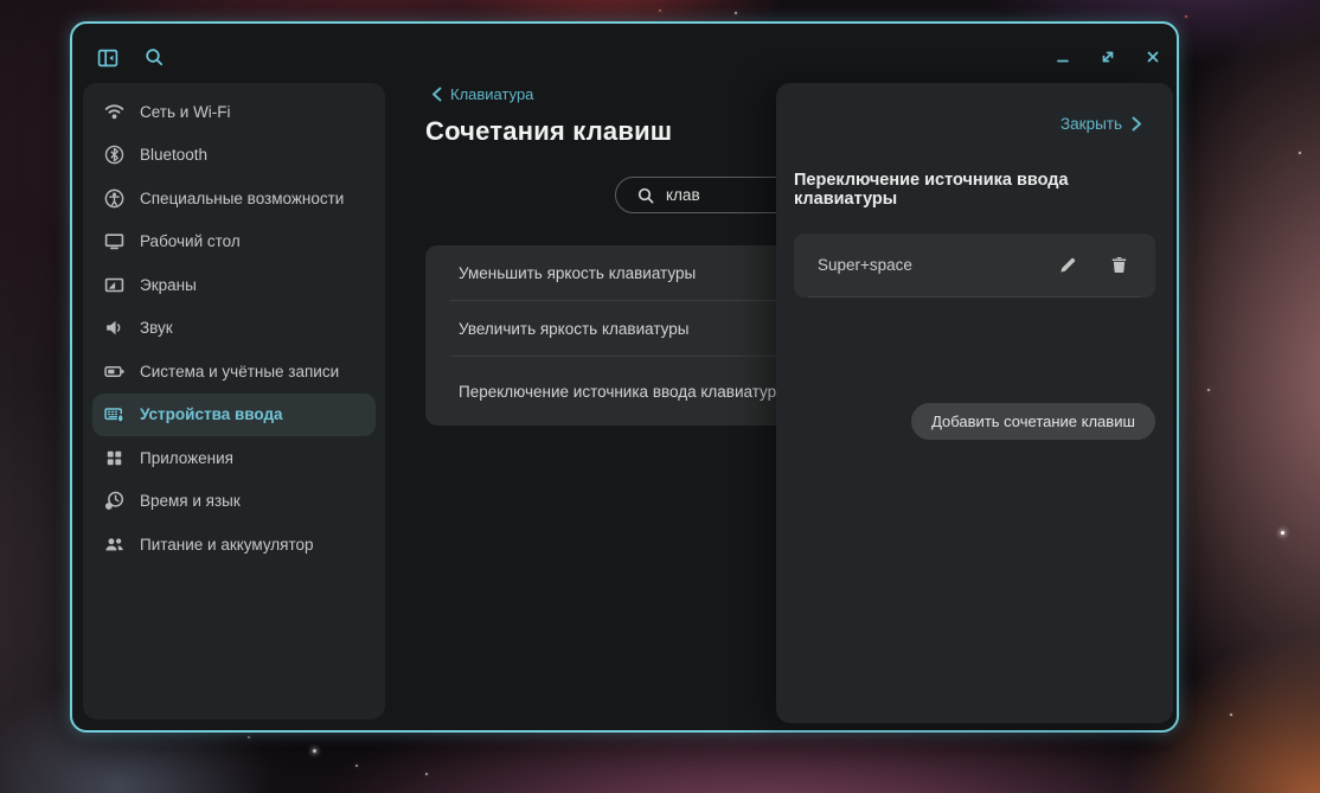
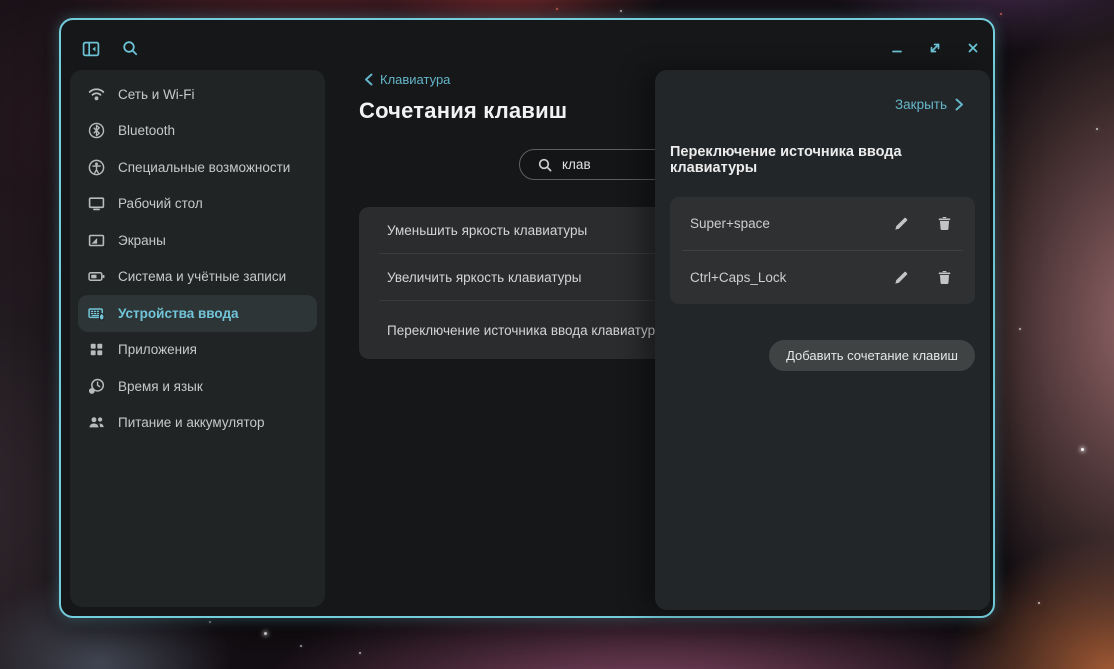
  Сеть и Wi-Fi
  Bluetooth
  Специальные возможности
  Рабочий стол
  Экраны
- Звук
  Система и учётные записи
  Устройства ввода
  Приложения
  Время и язык
  Питание и аккумулятор
  Клавиатура
  Сочетания клавиш
  клав
  Уменьшить яркость клавиатуры
  Увеличить яркость клавиатуры
  Переключение источника ввода клавиатур
  Закрыть
  Переключение источника ввода клавиатуры
  Super+space
+ Ctrl+Caps_Lock
  Добавить сочетание клавиш
